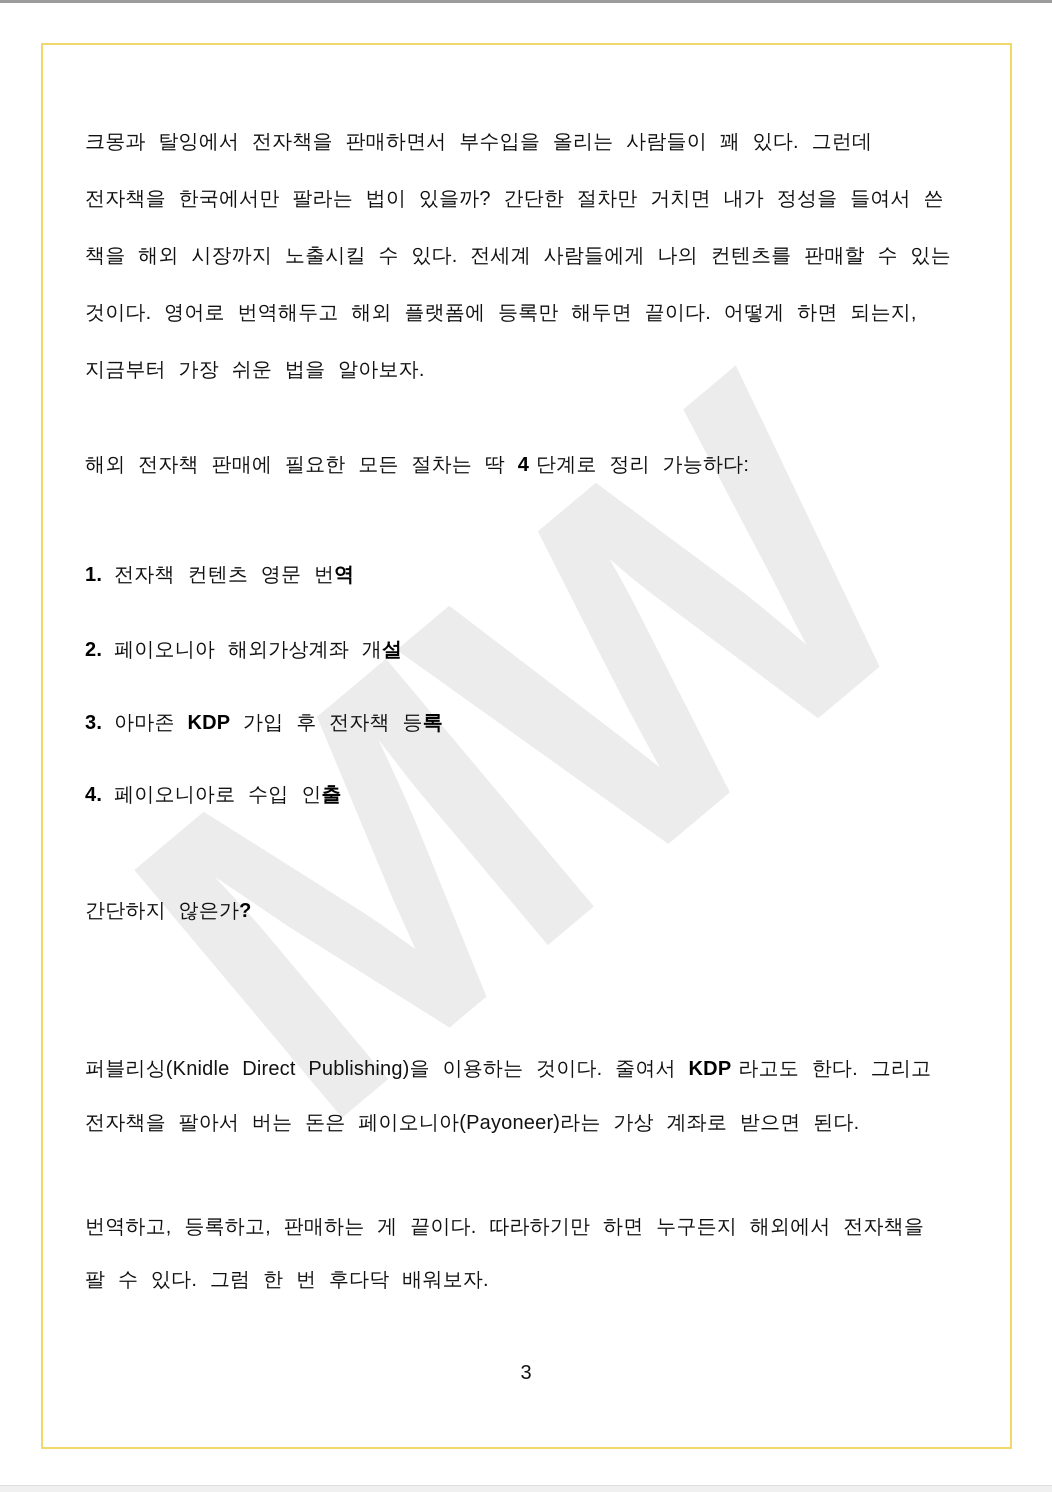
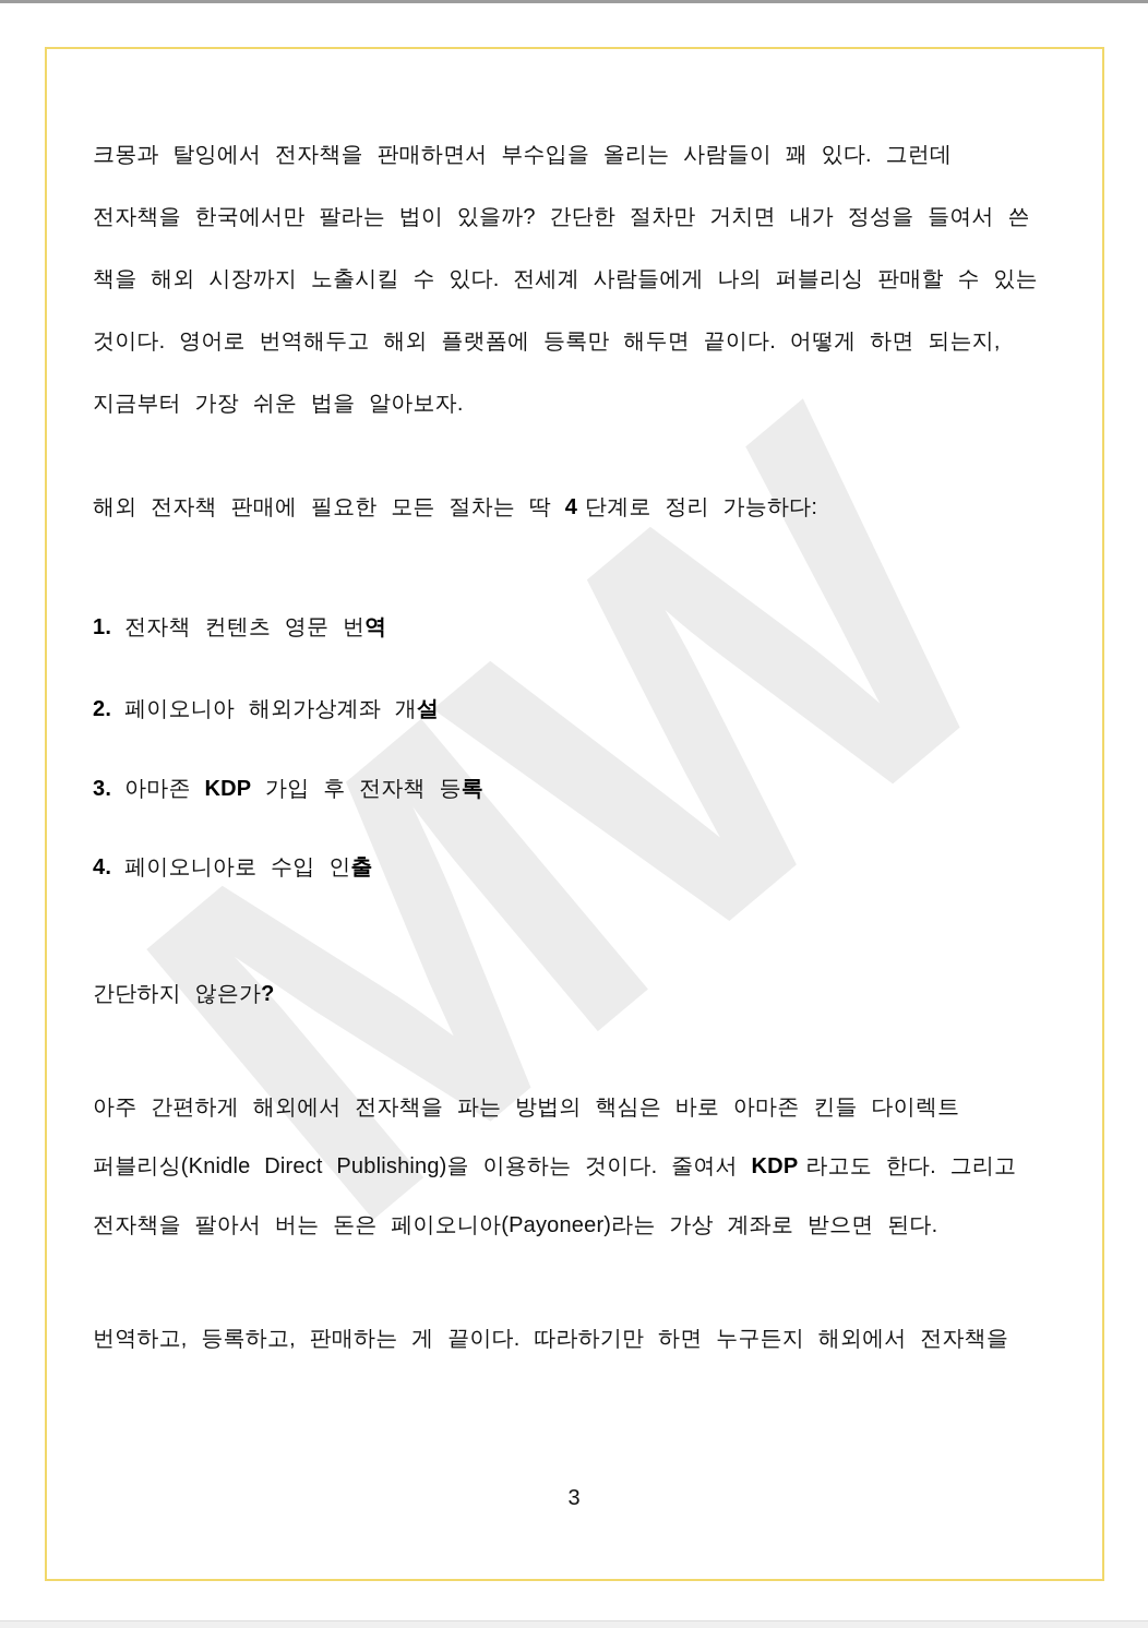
  크몽과 탈잉에서 전자책을 판매하면서 부수입을 올리는 사람들이 꽤 있다. 그런데
  전자책을 한국에서만 팔라는 법이 있을까? 간단한 절차만 거치면 내가 정성을 들여서 쓴
- 책을 해외 시장까지 노출시킬 수 있다. 전세계 사람들에게 나의 컨텐츠를 판매할 수 있는
+ 책을 해외 시장까지 노출시킬 수 있다. 전세계 사람들에게 나의 퍼블리싱 판매할 수 있는
  것이다. 영어로 번역해두고 해외 플랫폼에 등록만 해두면 끝이다. 어떻게 하면 되는지,
  지금부터 가장 쉬운 법을 알아보자.
  해외 전자책 판매에 필요한 모든 절차는 딱 4 단계로 정리 가능하다:
  1. 전자책 컨텐츠 영문 번역
  2. 페이오니아 해외가상계좌 개설
  3. 아마존 KDP 가입 후 전자책 등록
  4. 페이오니아로 수입 인출
  간단하지 않은가?
+ 아주 간편하게 해외에서 전자책을 파는 방법의 핵심은 바로 아마존 킨들 다이렉트
  퍼블리싱(Knidle Direct Publishing)을 이용하는 것이다. 줄여서 KDP 라고도 한다. 그리고
  전자책을 팔아서 버는 돈은 페이오니아(Payoneer)라는 가상 계좌로 받으면 된다.
  번역하고, 등록하고, 판매하는 게 끝이다. 따라하기만 하면 누구든지 해외에서 전자책을
- 팔 수 있다. 그럼 한 번 후다닥 배워보자.
  3
